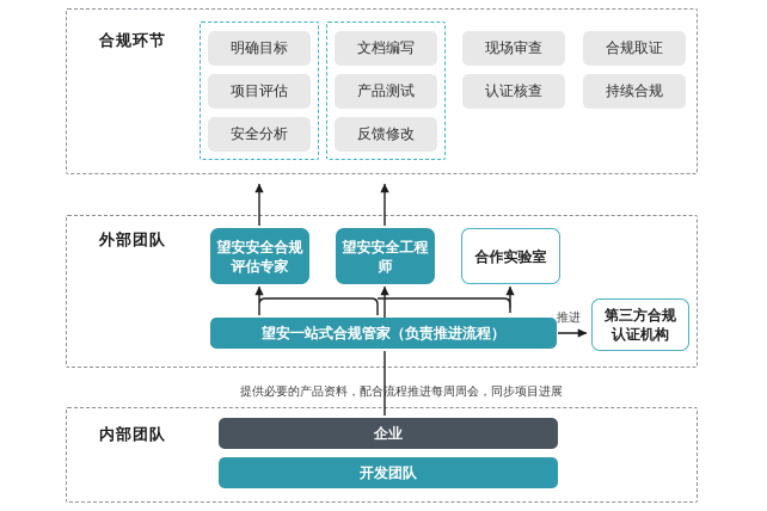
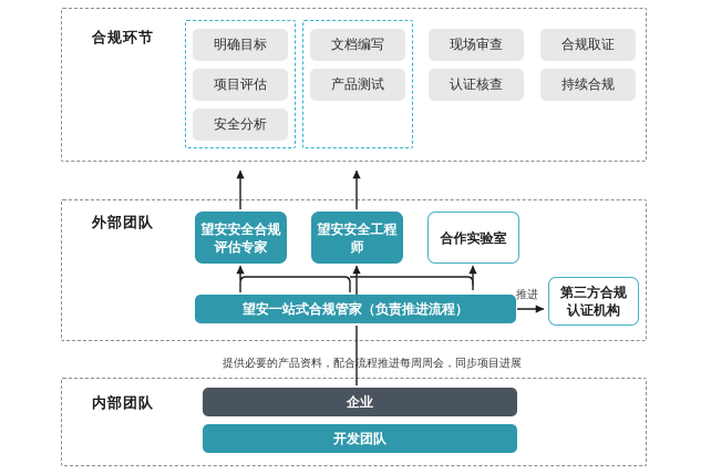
  合规环节
  明确目标
  项目评估
  安全分析
  文档编写
  产品测试
- 反馈修改
  现场审查
  认证核查
  合规取证
  持续合规
  外部团队
  望安安全合规
  评估专家
  望安安全工程师
  合作实验室
  望安一站式合规管家（负责推进流程）
  推进
  第三方合规
  认证机构
  提供必要的产品资料，配合流程推进每周周会，同步项目进展
  内部团队
  企业
  开发团队
